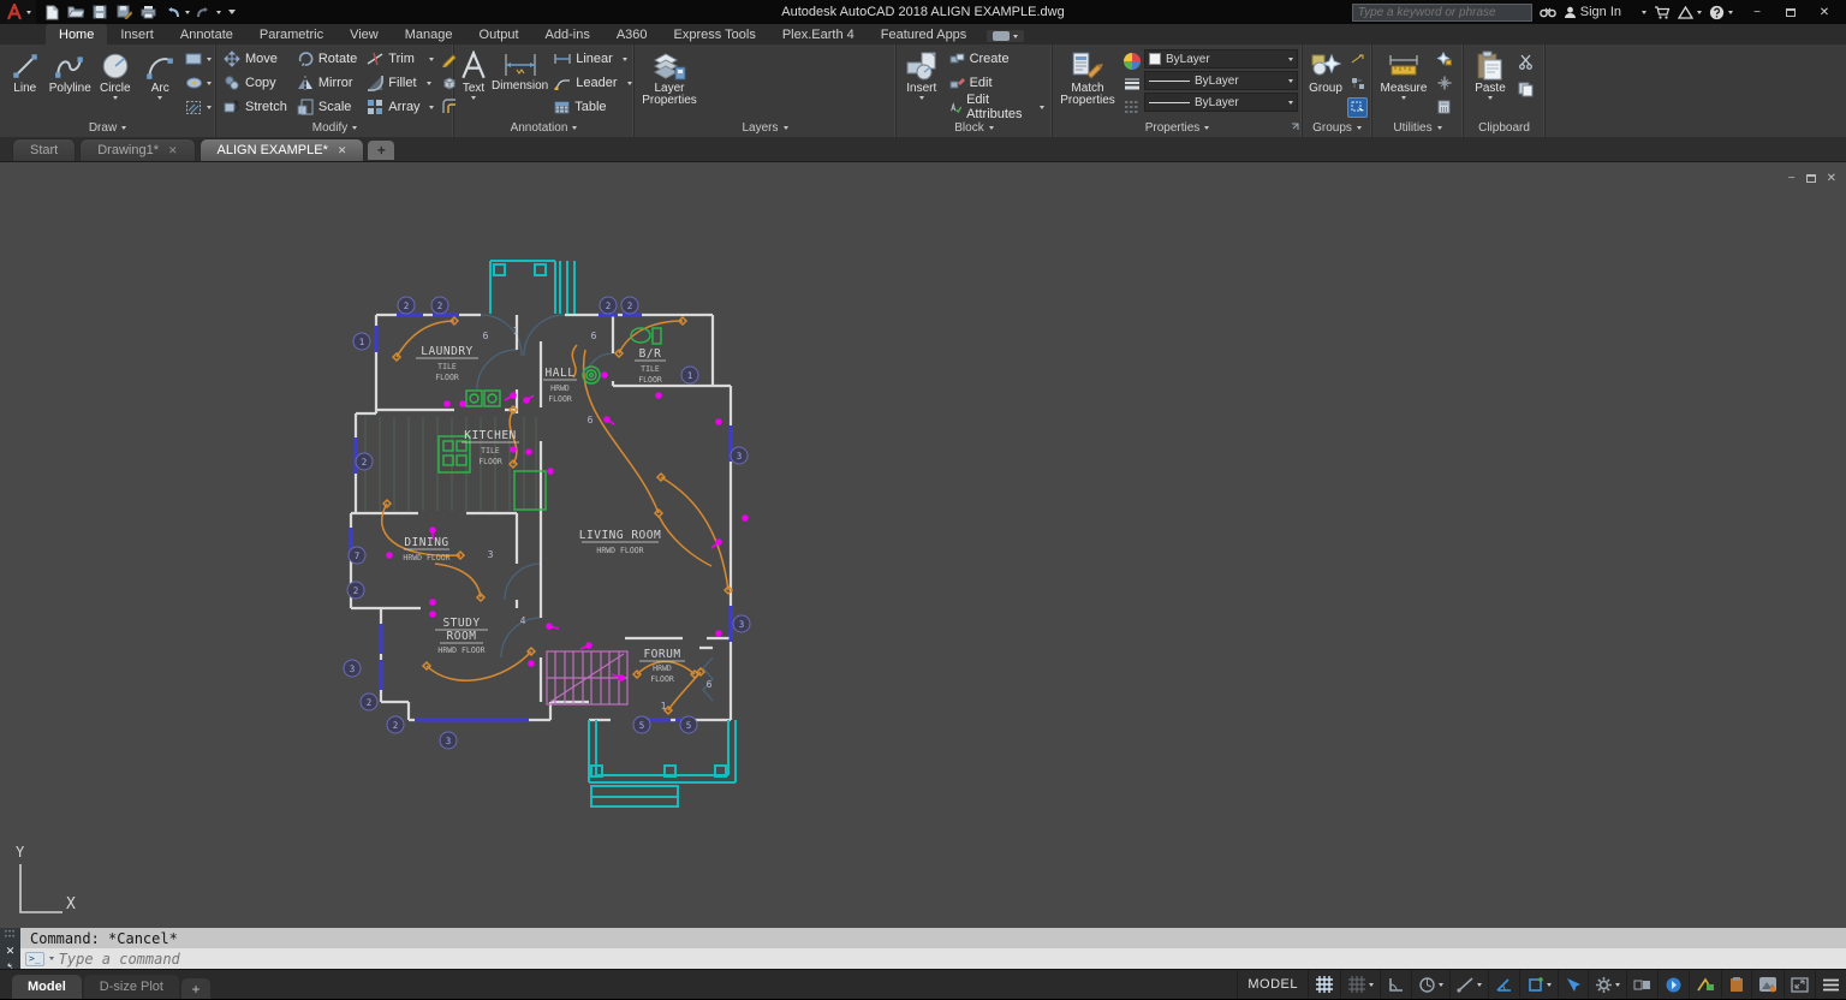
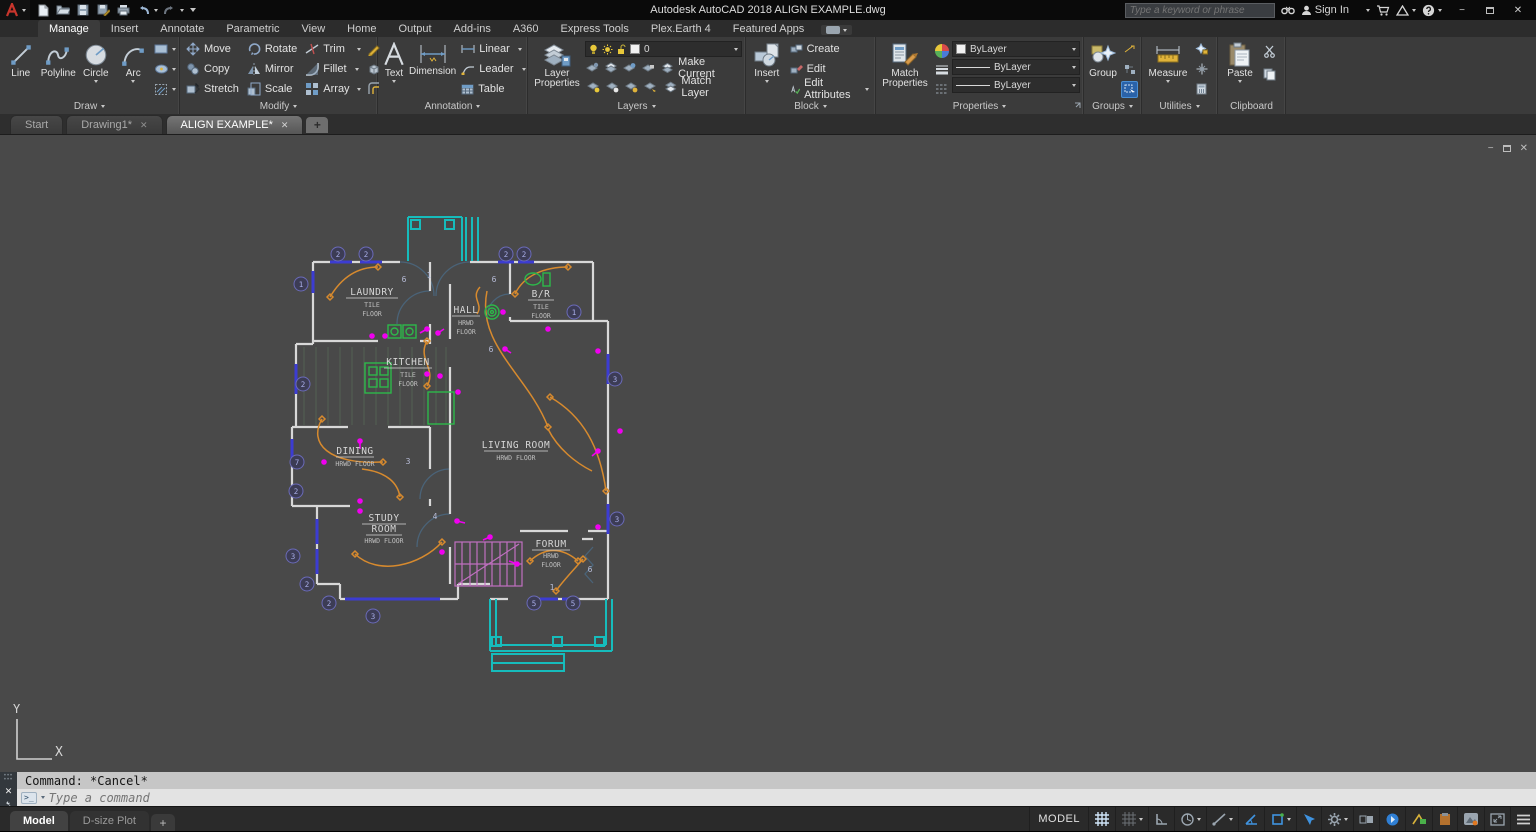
  Autodesk AutoCAD 2018 ALIGN EXAMPLE.dwg
  Type a keyword or phrase
  Sign In
  −
  ✕
- Home
+ Manage
  Insert
  Annotate
  Parametric
  View
- Manage
+ Home
  Output
  Add-ins
  A360
  Express Tools
  Plex.Earth 4
  Featured Apps
  Line
  Polyline
  Circle
  Arc
  Draw
  Move
  Copy
  Stretch
  Rotate
  Mirror
  Scale
  Trim
  Fillet
  Array
  Modify
  Text
  Dimension
  Linear
  Leader
  Table
  Annotation
  Layer
  Properties
+ 0
+ Make Current
+ Match Layer
  Layers
  Insert
  Create
  Edit
  Edit Attributes
  Block
  Match
  Properties
  ByLayer
  ByLayer
  ByLayer
  Properties
  Group
  Groups
  Measure
  Utilities
  Paste
  Clipboard
  Start
  Drawing1*
  ✕
  ALIGN EXAMPLE*
  ✕
  +
  −
  ✕
  2
  2
  2
  2
  1
  1
  2
  3
  7
  2
  3
  2
  2
  3
  3
  5
  5
  1
  6
  6
  6
  3
  4
  1
  6
  LAUNDRY
  TILE
  FLOOR
  B/R
  TILE
  FLOOR
  HALL
  HRWD
  FLOOR
  KITCHEN
  TILE
  FLOOR
  DINING
  HRWD FLOOR
  LIVING ROOM
  HRWD FLOOR
  STUDY
  ROOM
  HRWD FLOOR
  FORUM
  HRWD
  FLOOR
  Y
  X
  ✕
  Command: *Cancel*
  >_
  Type a command
  Model
  D-size Plot
  +
  MODEL
